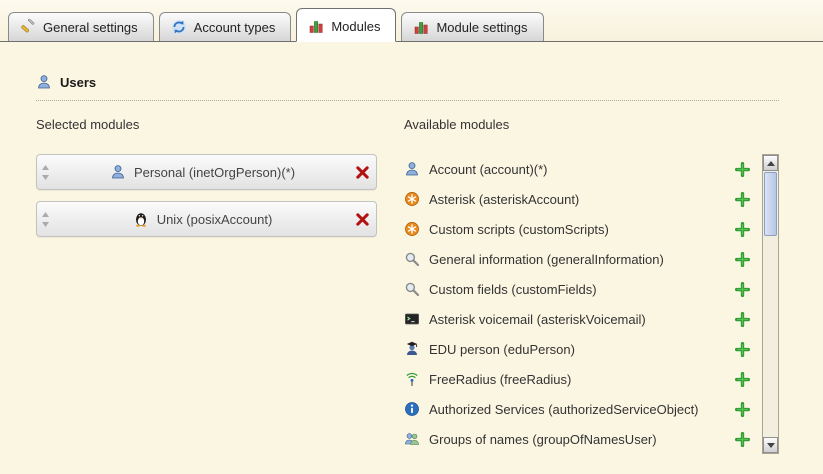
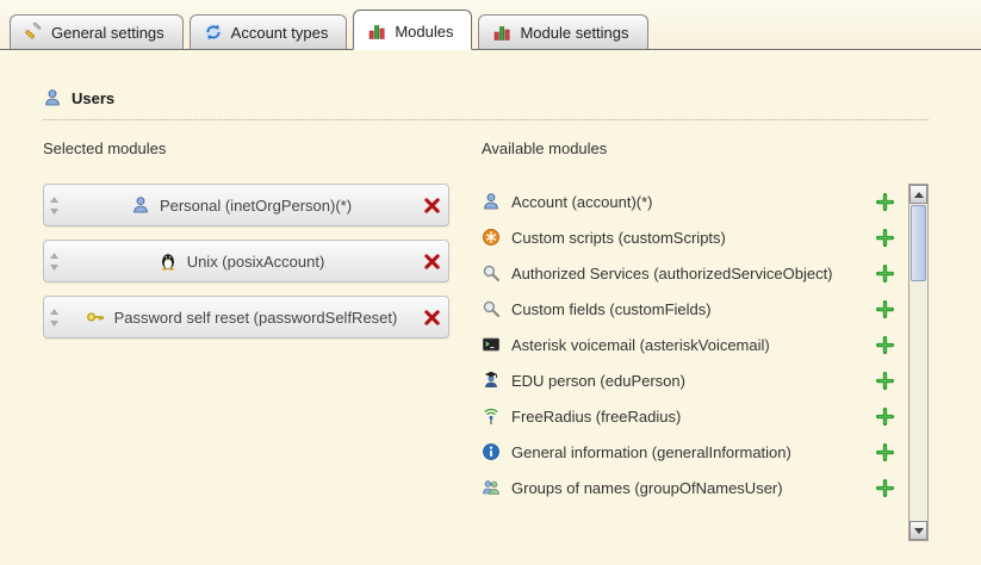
  General settings
  Account types
  Modules
  Module settings
  Users
  Selected modules
  Personal (inetOrgPerson)(*)
  Unix (posixAccount)
+ Password self reset (passwordSelfReset)
  Available modules
  Account (account)(*)
- Asterisk (asteriskAccount)
  Custom scripts (customScripts)
- General information (generalInformation)
+ Authorized Services (authorizedServiceObject)
  Custom fields (customFields)
  Asterisk voicemail (asteriskVoicemail)
  EDU person (eduPerson)
  FreeRadius (freeRadius)
- Authorized Services (authorizedServiceObject)
+ General information (generalInformation)
  Groups of names (groupOfNamesUser)
